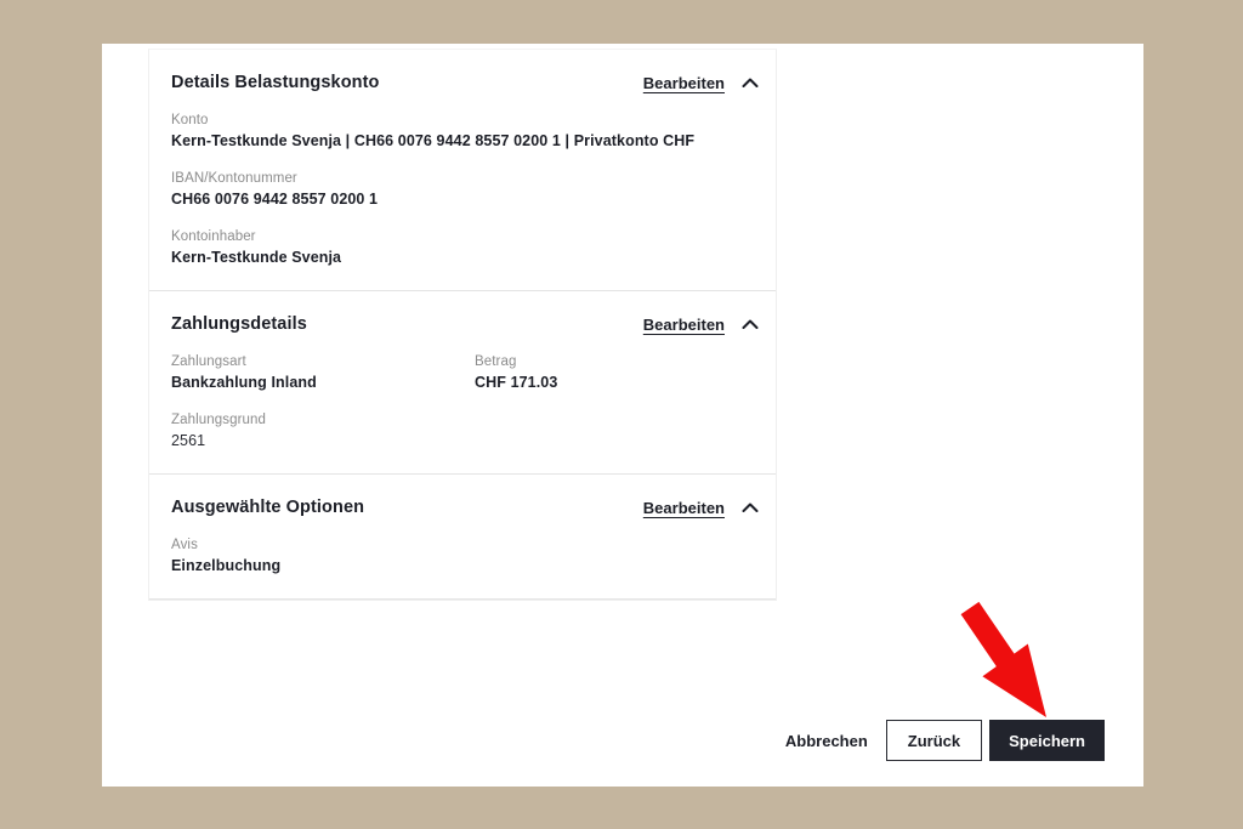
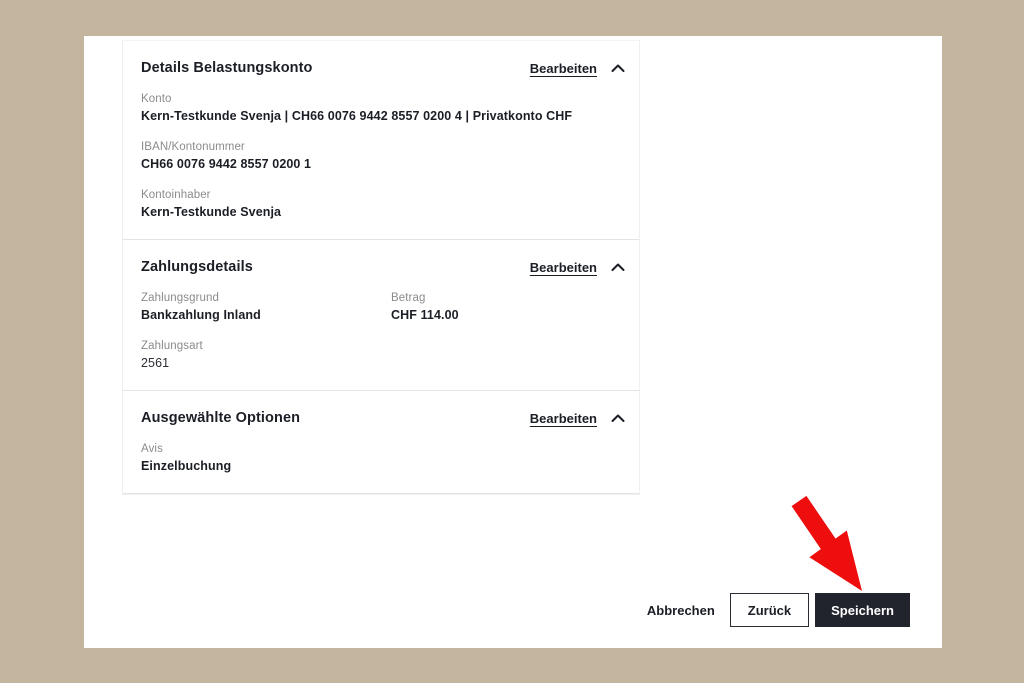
  Details Belastungskonto
  Bearbeiten
  Konto
- Kern-Testkunde Svenja | CH66 0076 9442 8557 0200 1 | Privatkonto CHF
+ Kern-Testkunde Svenja | CH66 0076 9442 8557 0200 4 | Privatkonto CHF
  IBAN/Kontonummer
  CH66 0076 9442 8557 0200 1
  Kontoinhaber
  Kern-Testkunde Svenja
  Zahlungsdetails
  Bearbeiten
- Zahlungsart
+ Zahlungsgrund
  Bankzahlung Inland
  Betrag
- CHF 171.03
+ CHF 114.00
- Zahlungsgrund
+ Zahlungsart
  2561
  Ausgewählte Optionen
  Bearbeiten
  Avis
  Einzelbuchung
  Abbrechen
  Zurück
  Speichern
